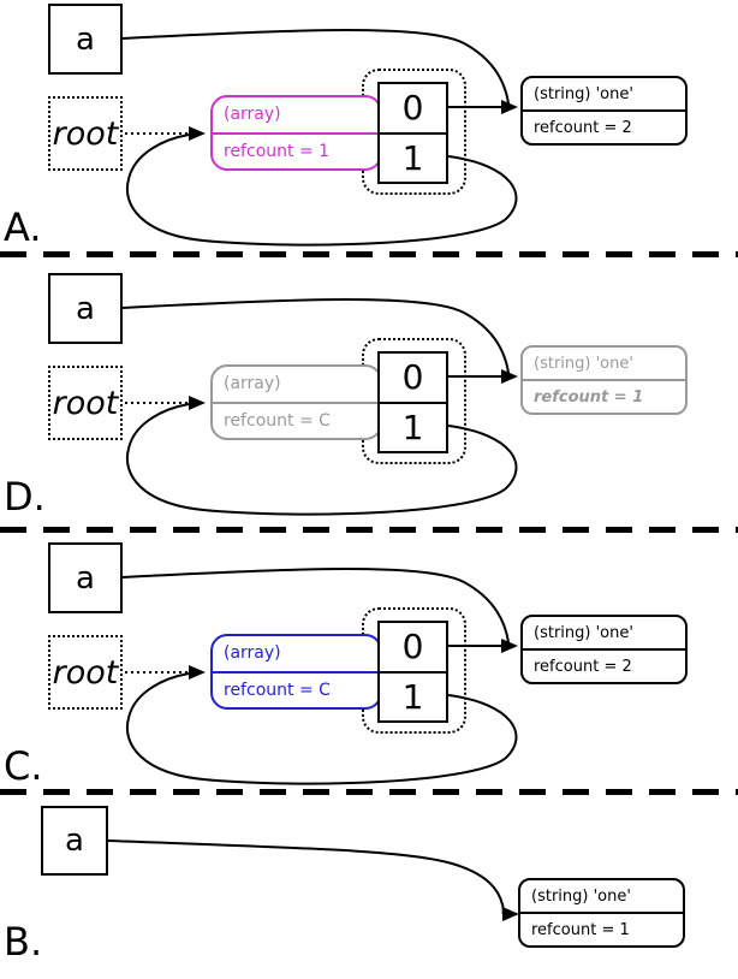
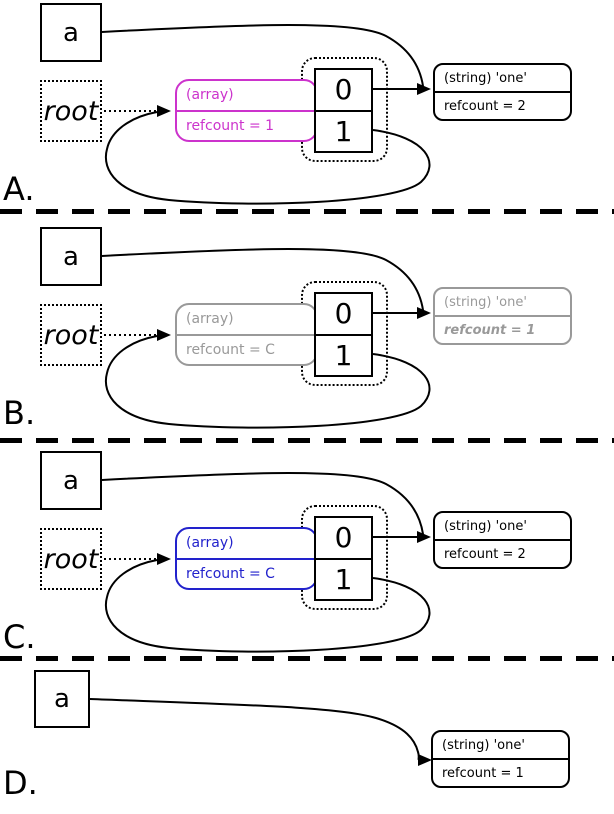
  a
  root
  (array)
  refcount = 1
  0
  1
  (string) 'one'
  refcount = 2
  A.
  a
  root
  (array)
  refcount = C
  0
  1
  (string) 'one'
  refcount = 1
- D.
+ B.
  a
  root
  (array)
  refcount = C
  0
  1
  (string) 'one'
  refcount = 2
  C.
  a
  (string) 'one'
  refcount = 1
- B.
+ D.
